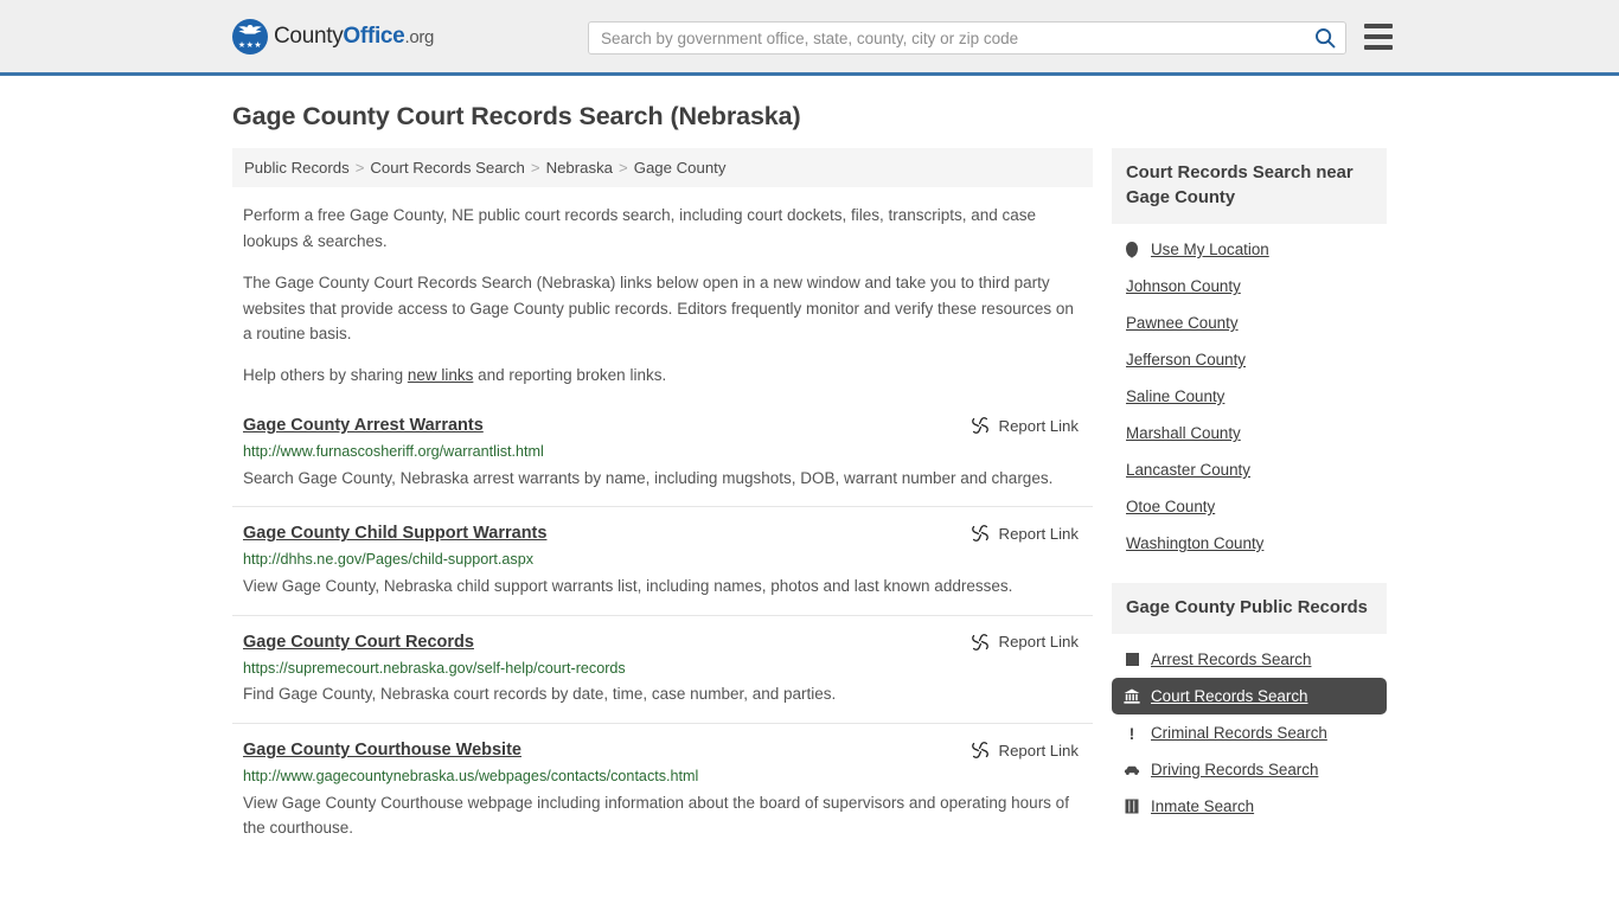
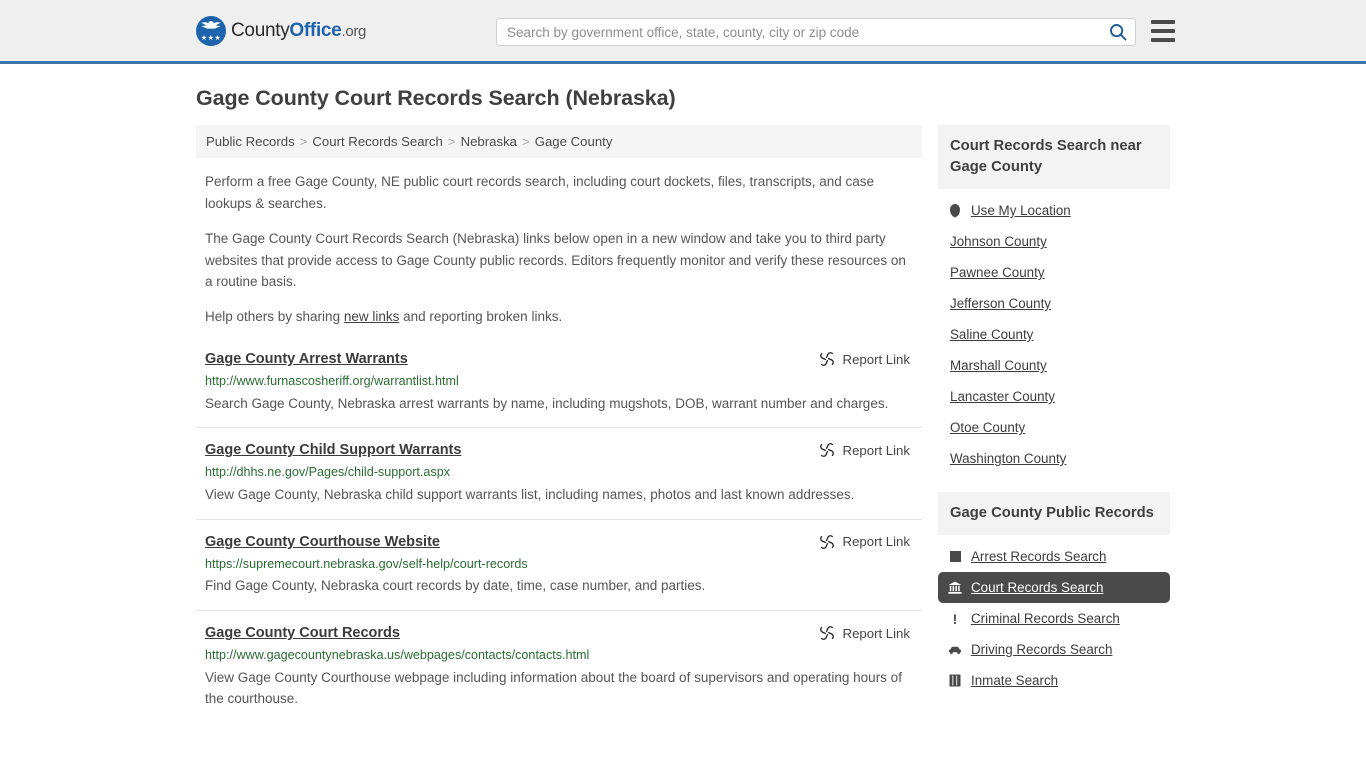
  CountyOffice.org
  Search by government office, state, county, city or zip code
  Gage County Court Records Search (Nebraska)
  Public Records > Court Records Search > Nebraska > Gage County
  Perform a free Gage County, NE public court records search, including court dockets, files, transcripts, and case lookups & searches.
  The Gage County Court Records Search (Nebraska) links below open in a new window and take you to third party websites that provide access to Gage County public records. Editors frequently monitor and verify these resources on a routine basis.
  Help others by sharing new links and reporting broken links.
  Gage County Arrest Warrants
  Report Link
  http://www.furnascosheriff.org/warrantlist.html
  Search Gage County, Nebraska arrest warrants by name, including mugshots, DOB, warrant number and charges.
  Gage County Child Support Warrants
  Report Link
  http://dhhs.ne.gov/Pages/child-support.aspx
  View Gage County, Nebraska child support warrants list, including names, photos and last known addresses.
- Gage County Court Records
+ Gage County Courthouse Website
  Report Link
  https://supremecourt.nebraska.gov/self-help/court-records
  Find Gage County, Nebraska court records by date, time, case number, and parties.
- Gage County Courthouse Website
+ Gage County Court Records
  Report Link
  http://www.gagecountynebraska.us/webpages/contacts/contacts.html
  View Gage County Courthouse webpage including information about the board of supervisors and operating hours of the courthouse.
  Court Records Search near Gage County
  Use My Location
  Johnson County
  Pawnee County
  Jefferson County
  Saline County
  Marshall County
  Lancaster County
  Otoe County
  Washington County
  Gage County Public Records
  Arrest Records Search
  Court Records Search
  !
  Criminal Records Search
  Driving Records Search
  Inmate Search
